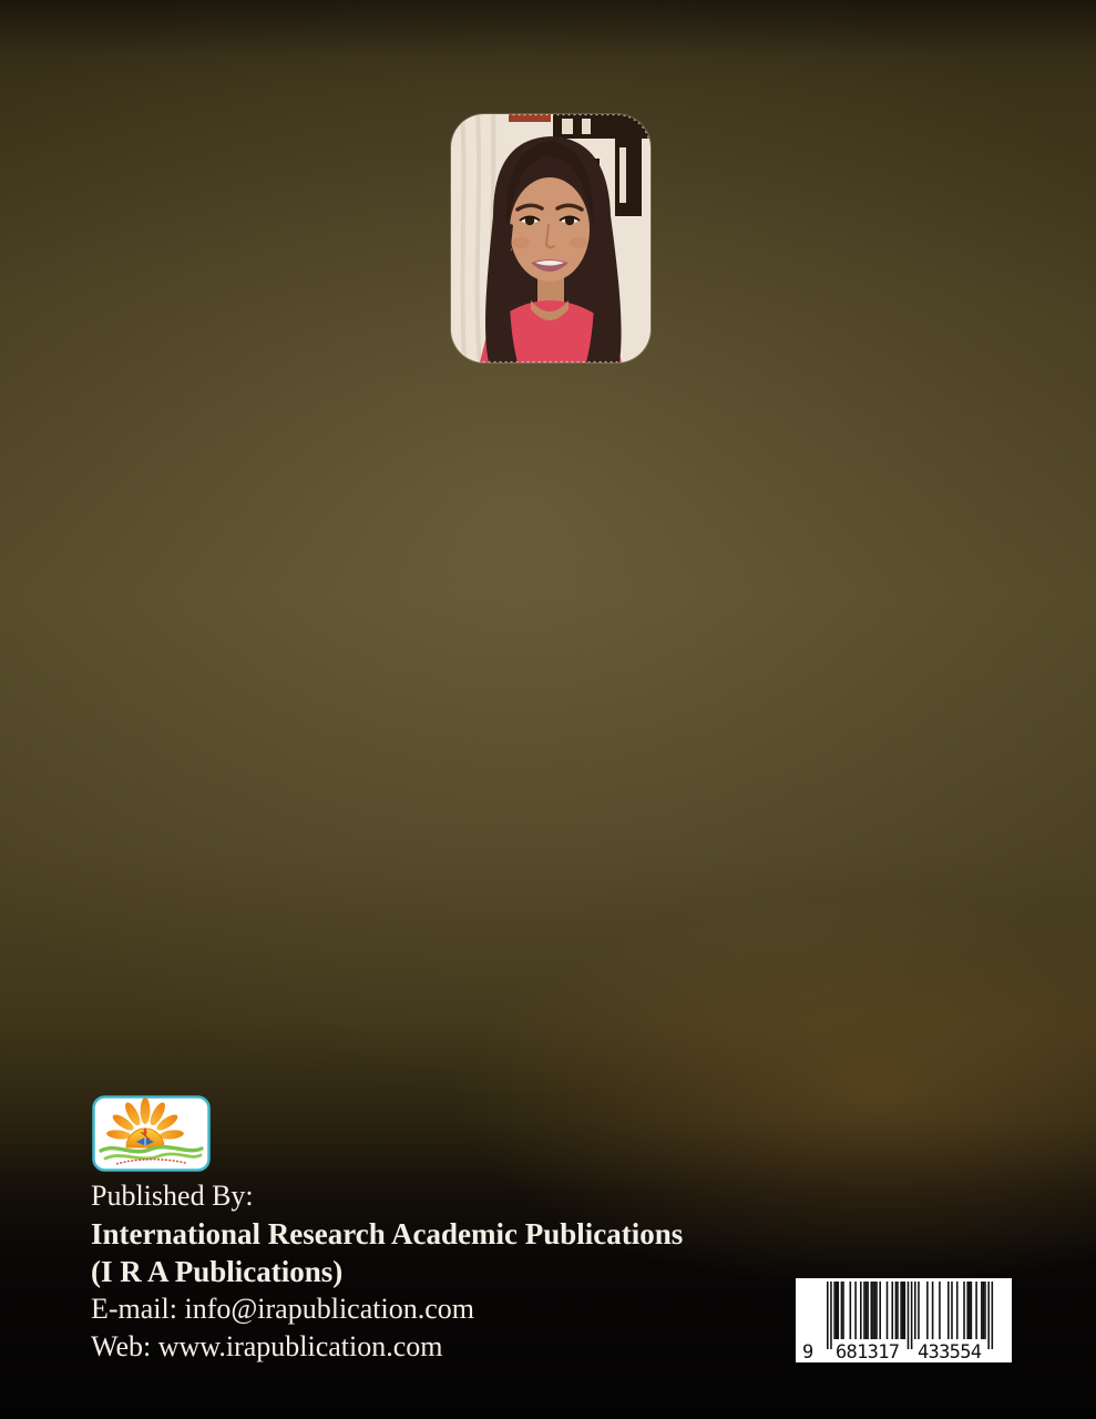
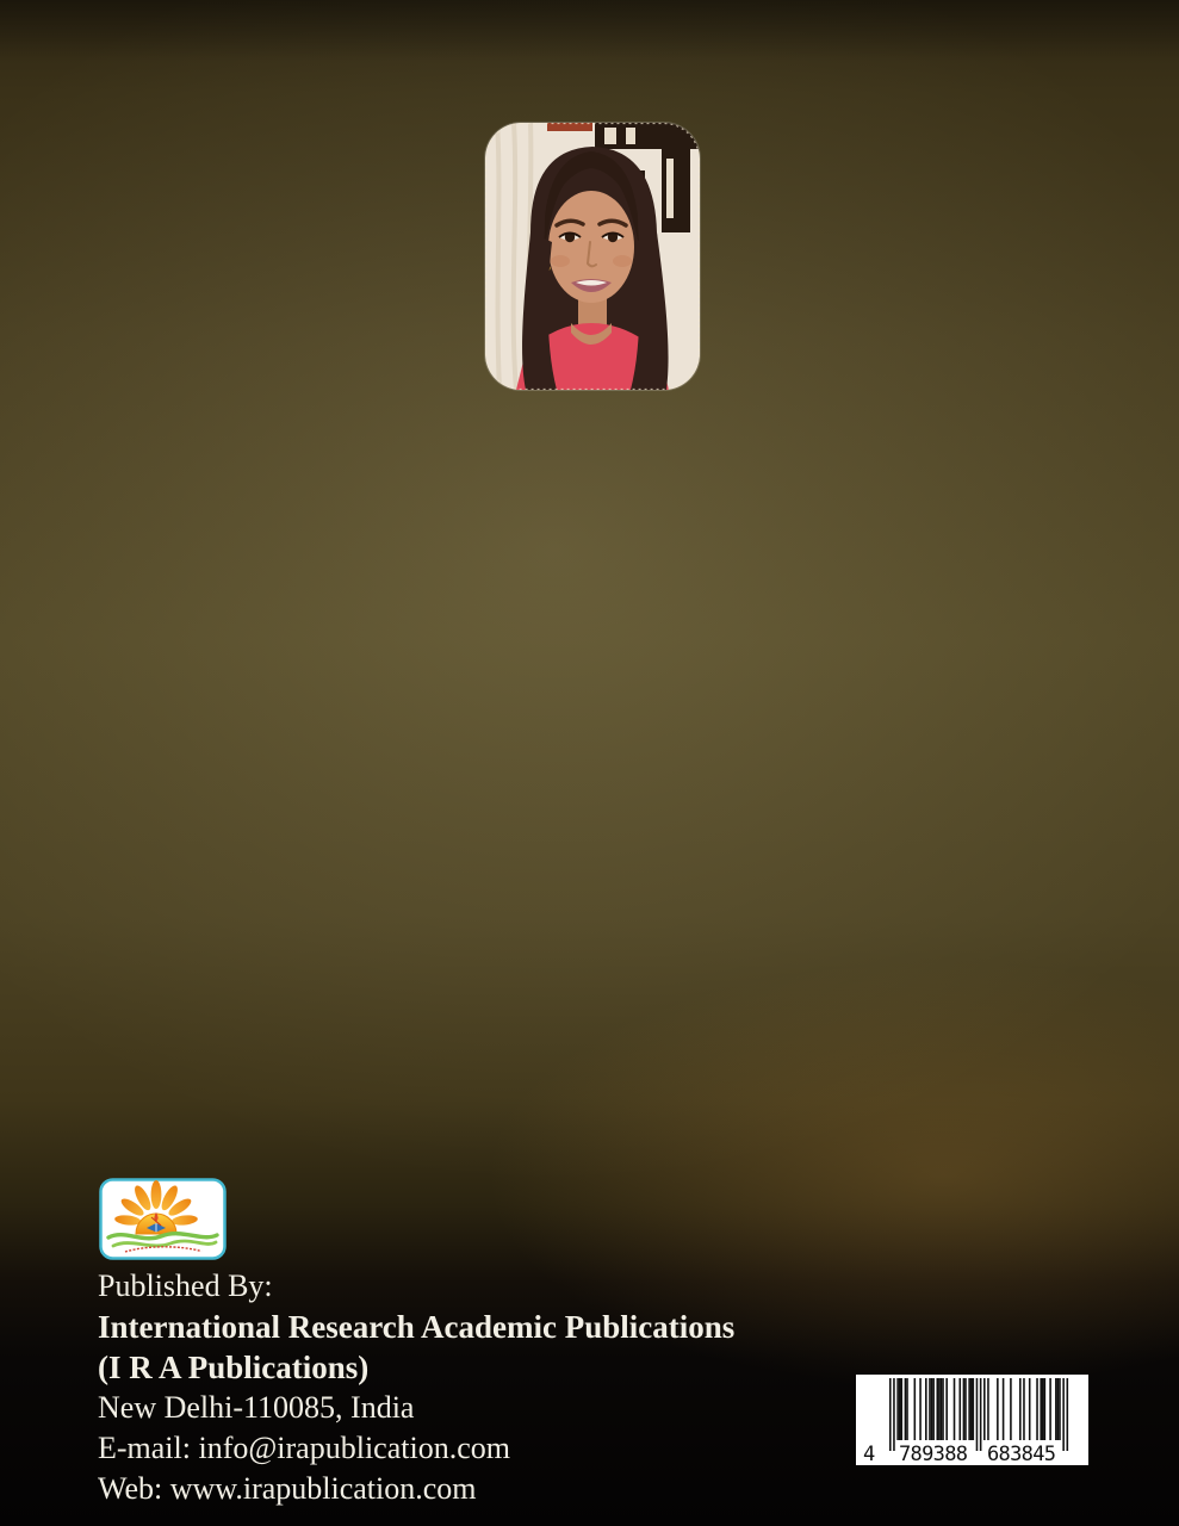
  Published By:
  International Research Academic Publications
  (I R A Publications)
+ New Delhi-110085, India
  E-mail: info@irapublication.com
  Web: www.irapublication.com
- 9
+ 4
- 681317
+ 789388
- 433554
+ 683845
